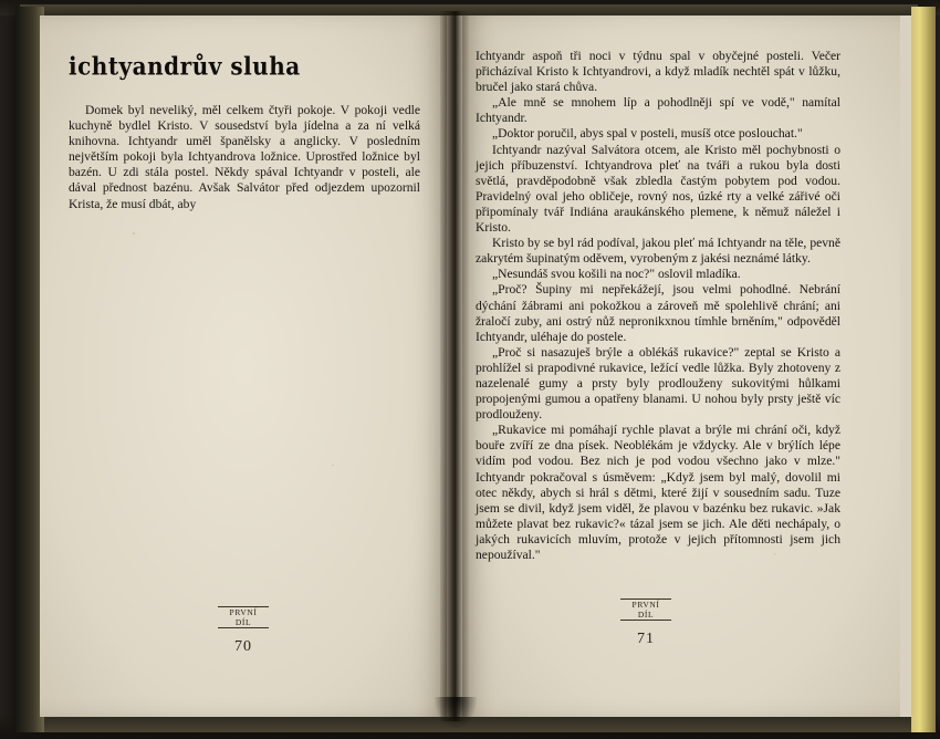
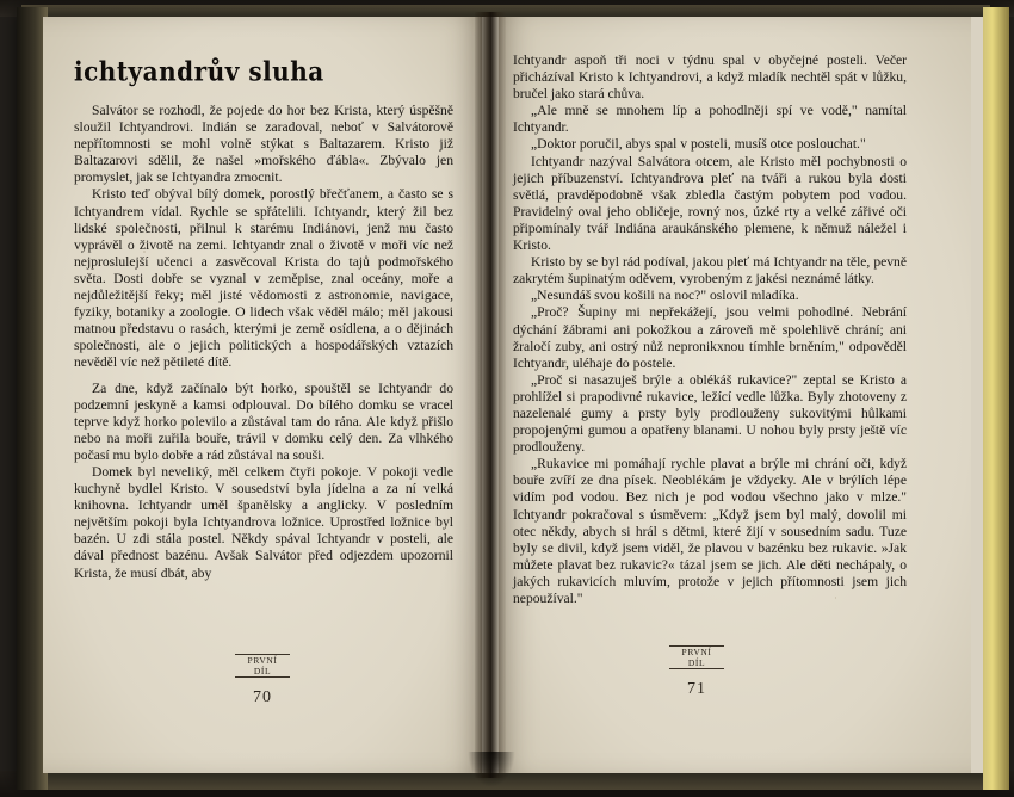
  ichtyandrův sluha
+ Salvátor se rozhodl, že pojede do hor bez Krista, který úspěšně sloužil Ichtyandrovi. Indián se zaradoval, neboť v Salvátorově nepřítomnosti se mohl volně stýkat s Baltazarem. Kristo již Baltazarovi sdělil, že našel »mořského ďábla«. Zbývalo jen promyslet, jak se Ichtyandra zmocnit.
+ Kristo teď obýval bílý domek, porostlý břečťanem, a často se s Ichtyandrem vídal. Rychle se spřátelili. Ichtyandr, který žil bez lidské společnosti, přilnul k starému Indiánovi, jenž mu často vyprávěl o životě na zemi. Ichtyandr znal o životě v moři víc než nejproslulejší učenci a zasvěcoval Krista do tajů podmořského světa. Dosti dobře se vyznal v zeměpise, znal oceány, moře a nejdůležitější řeky; měl jisté vědomosti z astronomie, navigace, fyziky, botaniky a zoologie. O lidech však věděl málo; měl jakousi matnou představu o rasách, kterými je země osídlena, a o dějinách společnosti, ale o jejich politických a hospodářských vztazích nevěděl víc než pětileté dítě.
+ Za dne, když začínalo být horko, spouštěl se Ichtyandr do podzemní jeskyně a kamsi odplouval. Do bílého domku se vracel teprve když horko polevilo a zůstával tam do rána. Ale když přišlo nebo na moři zuřila bouře, trávil v domku celý den. Za vlhkého počasí mu bylo dobře a rád zůstával na souši.
  Domek byl neveliký, měl celkem čtyři pokoje. V pokoji vedle kuchyně bydlel Kristo. V sousedství byla jídelna a za ní velká knihovna. Ichtyandr uměl španělsky a anglicky. V posledním největším pokoji byla Ichtyandrova ložnice. Uprostřed ložnice byl bazén. U zdi stála postel. Někdy spával Ichtyandr v posteli, ale dával přednost bazénu. Avšak Salvátor před odjezdem upozornil Krista, že musí dbát, aby
  Ichtyandr aspoň tři noci v týdnu spal v obyčejné posteli. Večer přicházíval Kristo k Ichtyandrovi, a když mladík nechtěl spát v lůžku, bručel jako stará chůva.
  „Ale mně se mnohem líp a pohodlněji spí ve vodě," namítal Ichtyandr.
  „Doktor poručil, abys spal v posteli, musíš otce poslouchat."
  Ichtyandr nazýval Salvátora otcem, ale Kristo měl pochybnosti o jejich příbuzenství. Ichtyandrova pleť na tváři a rukou byla dosti světlá, pravděpodobně však zbledla častým pobytem pod vodou. Pravidelný oval jeho obličeje, rovný nos, úzké rty a velké zářivé oči připomínaly tvář Indiána araukánského plemene, k němuž náležel i Kristo.
  Kristo by se byl rád podíval, jakou pleť má Ichtyandr na těle, pevně zakrytém šupinatým oděvem, vyrobeným z jakési neznámé látky.
  „Nesundáš svou košili na noc?" oslovil mladíka.
  „Proč? Šupiny mi nepřekážejí, jsou velmi pohodlné. Nebrání dýchání žábrami ani pokožkou a zároveň mě spolehlivě chrání; ani žraločí zuby, ani ostrý nůž nepronikxnou tímhle brněním," odpověděl Ichtyandr, uléhaje do postele.
  „Proč si nasazuješ brýle a oblékáš rukavice?" zeptal se Kristo a prohlížel si prapodivné rukavice, ležící vedle lůžka. Byly zhotoveny z nazelenalé gumy a prsty byly prodlouženy sukovitými hůlkami propojenými gumou a opatřeny blanami. U nohou byly prsty ještě víc prodlouženy.
- „Rukavice mi pomáhají rychle plavat a brýle mi chrání oči, když bouře zvíří ze dna písek. Neoblékám je vždycky. Ale v brýlích lépe vidím pod vodou. Bez nich je pod vodou všechno jako v mlze." Ichtyandr pokračoval s úsměvem: „Když jsem byl malý, dovolil mi otec někdy, abych si hrál s dětmi, které žijí v sousedním sadu. Tuze jsem se divil, když jsem viděl, že plavou v bazénku bez rukavic. »Jak můžete plavat bez rukavic?« tázal jsem se jich. Ale děti nechápaly, o jakých rukavicích mluvím, protože v jejich přítomnosti jsem jich nepoužíval."
+ „Rukavice mi pomáhají rychle plavat a brýle mi chrání oči, když bouře zvíří ze dna písek. Neoblékám je vždycky. Ale v brýlích lépe vidím pod vodou. Bez nich je pod vodou všechno jako v mlze." Ichtyandr pokračoval s úsměvem: „Když jsem byl malý, dovolil mi otec někdy, abych si hrál s dětmi, které žijí v sousedním sadu. Tuze byly se divil, když jsem viděl, že plavou v bazénku bez rukavic. »Jak můžete plavat bez rukavic?« tázal jsem se jich. Ale děti nechápaly, o jakých rukavicích mluvím, protože v jejich přítomnosti jsem jich nepoužíval."
  PRVNÍ
  DÍL
  70
  PRVNÍ
  DÍL
  71
